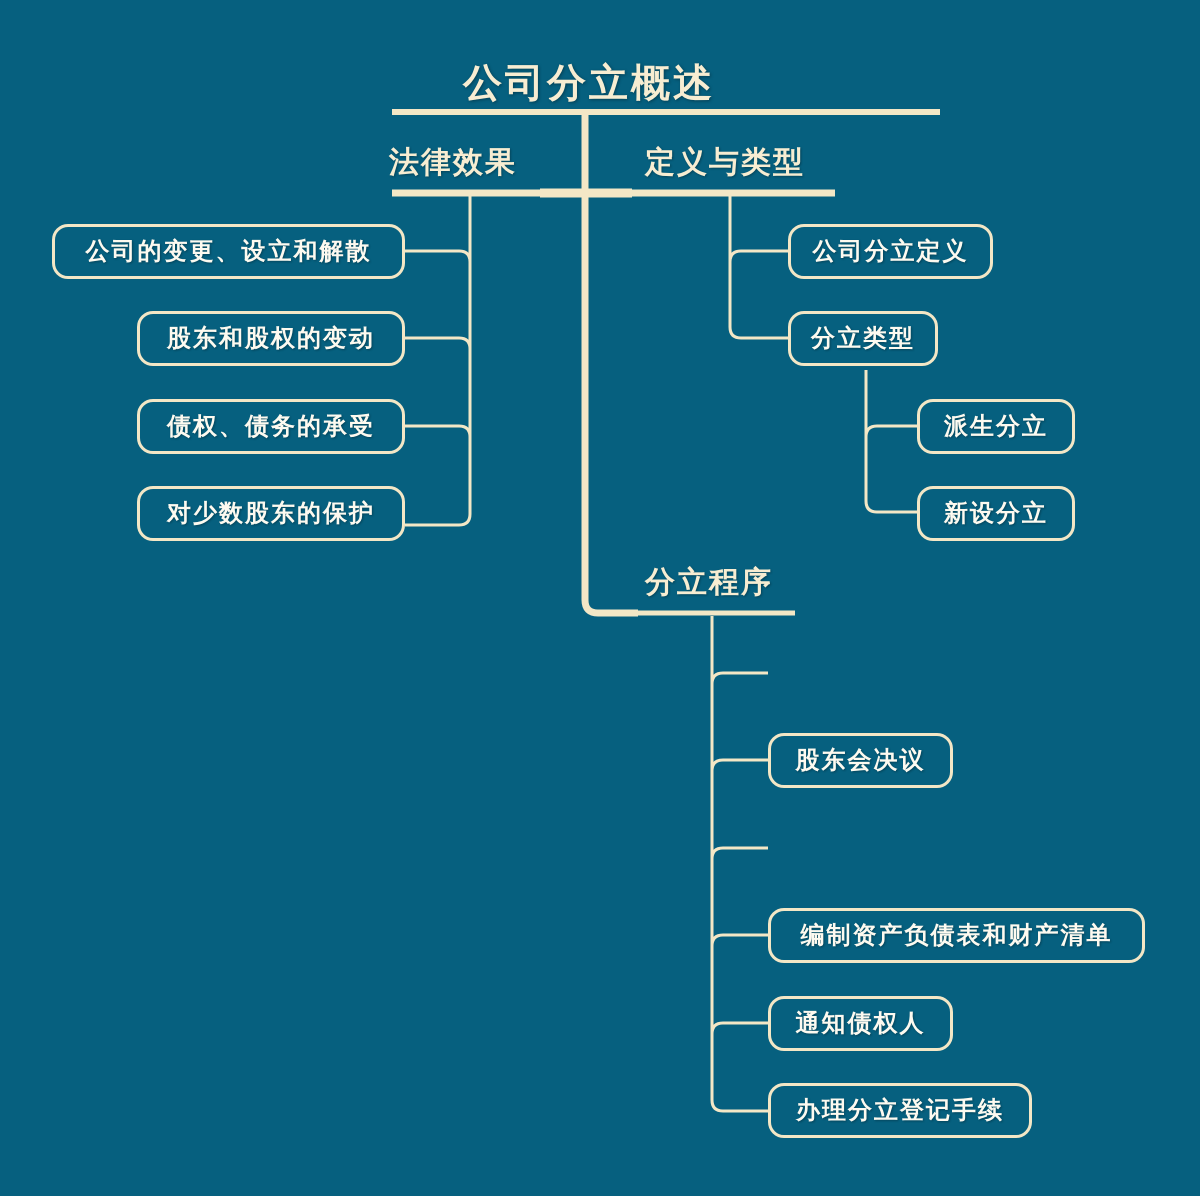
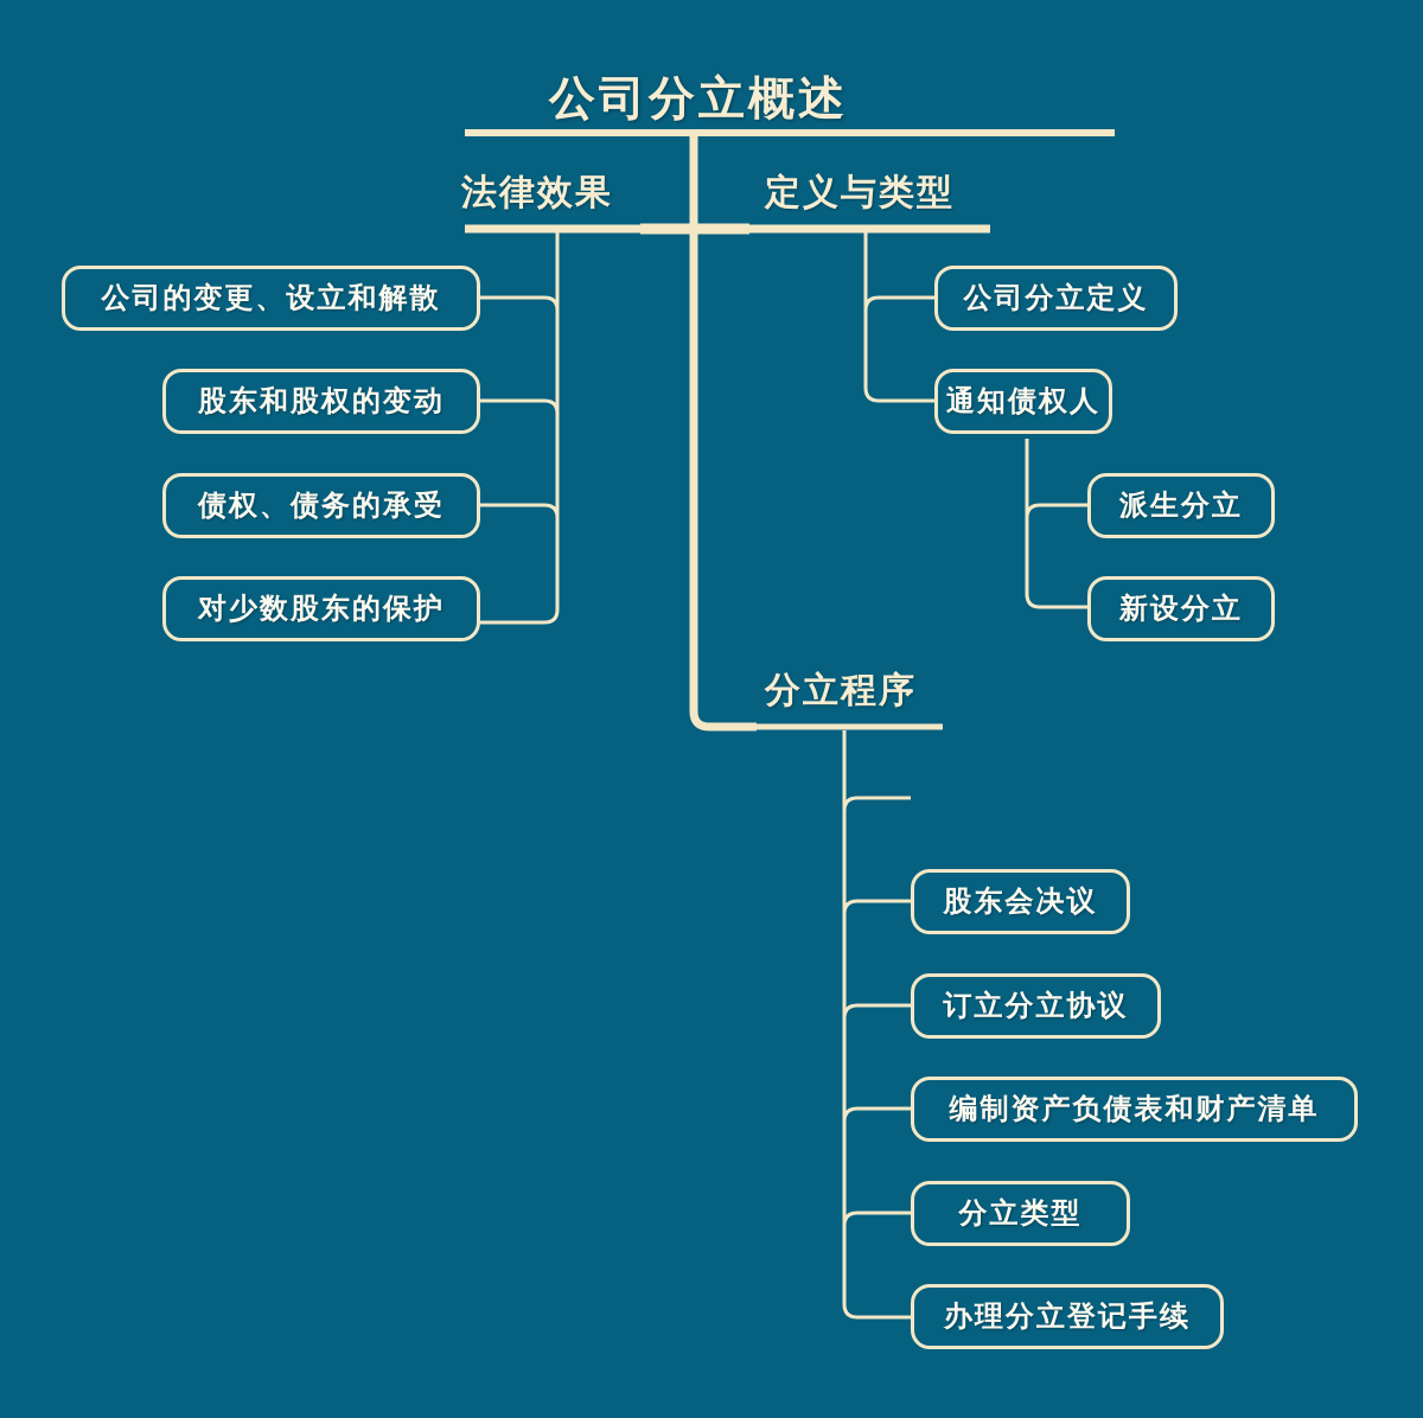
  公司分立概述
  法律效果
  定义与类型
  分立程序
  公司的变更、设立和解散
  股东和股权的变动
  债权、债务的承受
  对少数股东的保护
  公司分立定义
- 分立类型
+ 通知债权人
  派生分立
  新设分立
  股东会决议
+ 订立分立协议
  编制资产负债表和财产清单
- 通知债权人
+ 分立类型
  办理分立登记手续
